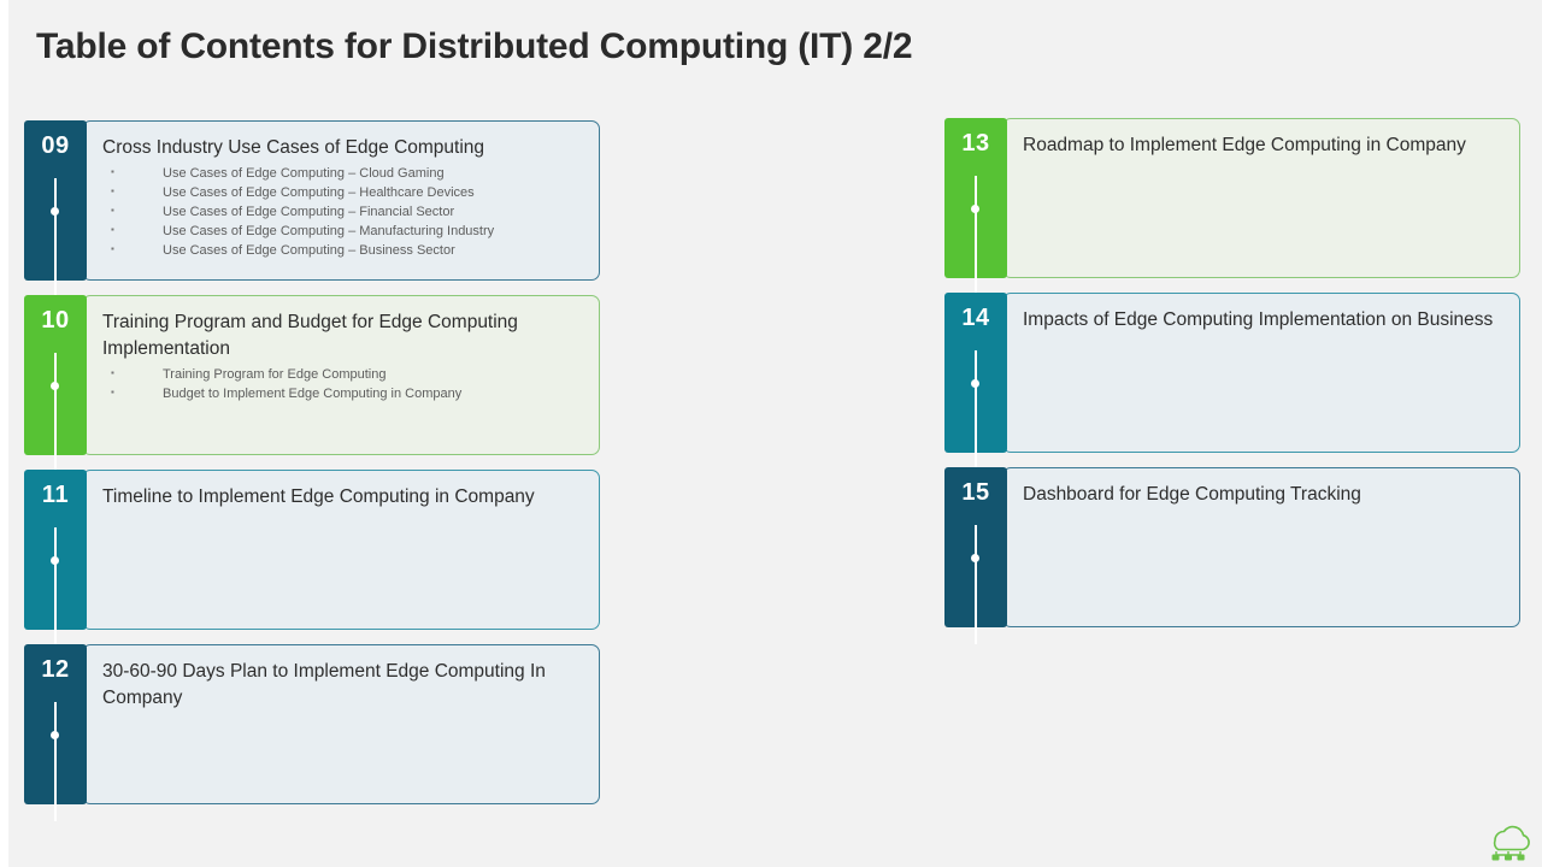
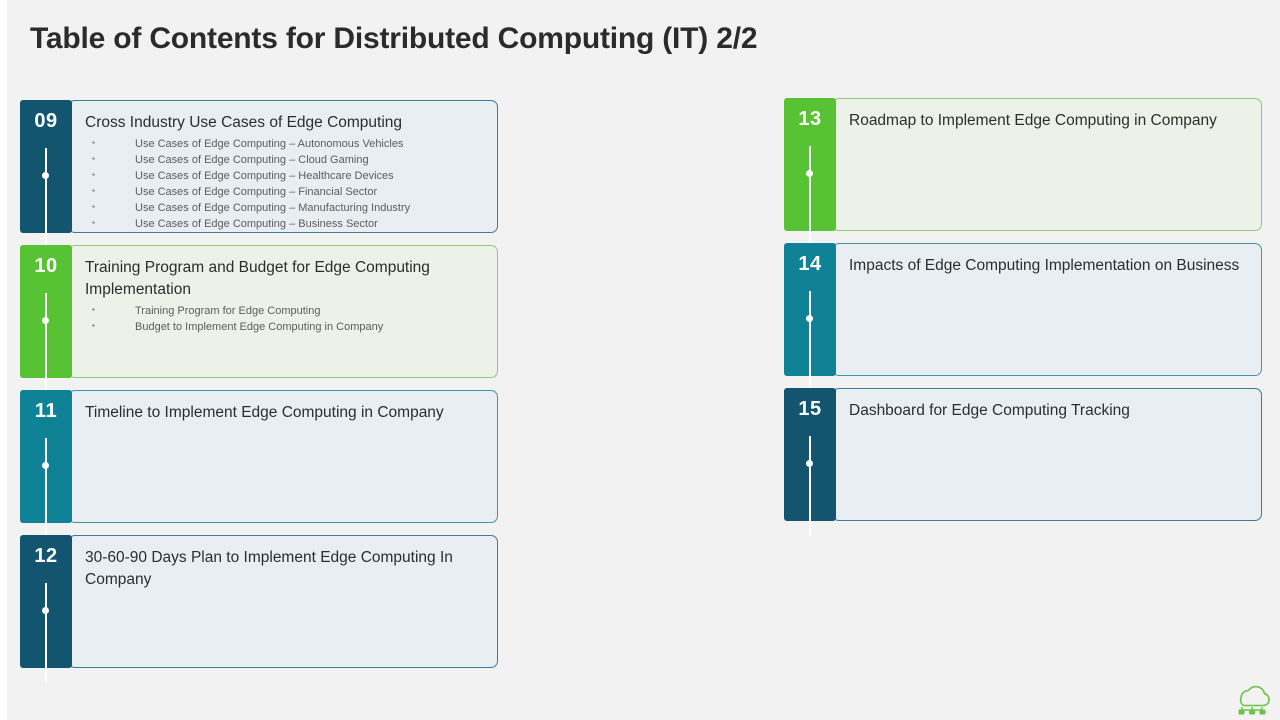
  Table of Contents for Distributed Computing (IT) 2/2
  09
  Cross Industry Use Cases of Edge Computing
+ Use Cases of Edge Computing – Autonomous Vehicles
  Use Cases of Edge Computing – Cloud Gaming
  Use Cases of Edge Computing – Healthcare Devices
  Use Cases of Edge Computing – Financial Sector
  Use Cases of Edge Computing – Manufacturing Industry
  Use Cases of Edge Computing – Business Sector
  10
  Training Program and Budget for Edge Computing Implementation
  Training Program for Edge Computing
  Budget to Implement Edge Computing in Company
  11
  Timeline to Implement Edge Computing in Company
  12
  30-60-90 Days Plan to Implement Edge Computing In Company
  13
  Roadmap to Implement Edge Computing in Company
  14
  Impacts of Edge Computing Implementation on Business
  15
  Dashboard for Edge Computing Tracking
